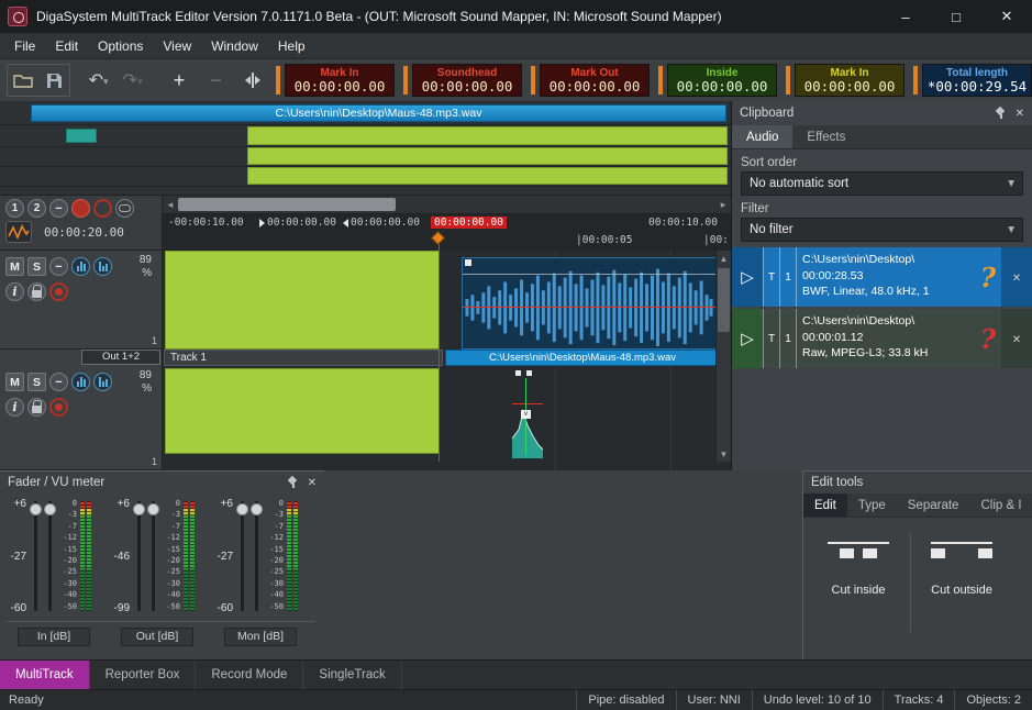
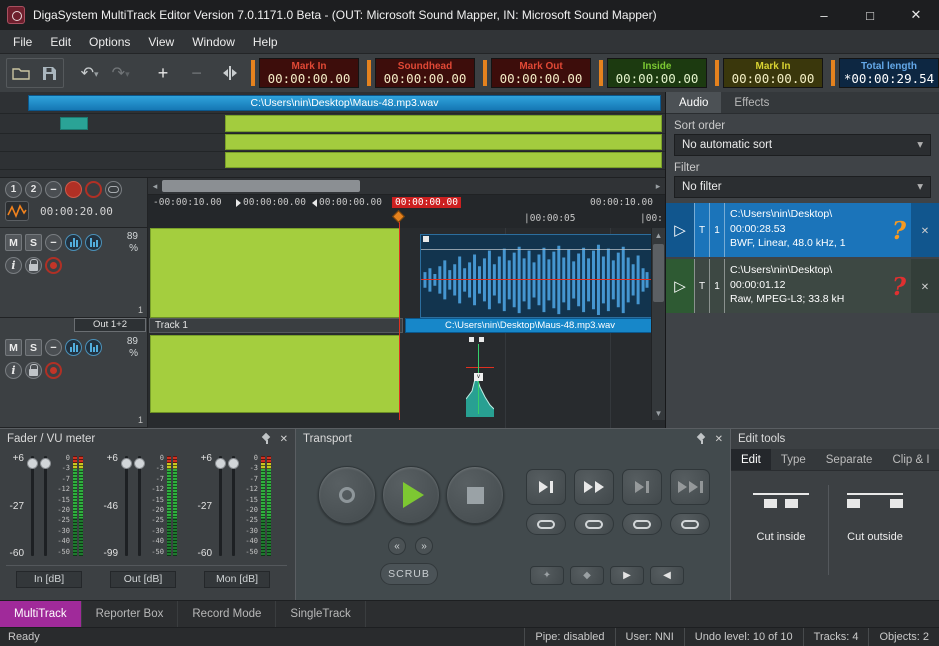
  DigaSystem MultiTrack Editor Version 7.0.1171.0 Beta - (OUT: Microsoft Sound Mapper, IN: Microsoft Sound Mapper)
  –
  □
  ✕
  File
  Edit
  Options
  View
  Window
  Help
  Mark In
  00:00:00.00
  Soundhead
  00:00:00.00
  Mark Out
  00:00:00.00
  Inside
  00:00:00.00
  Mark In
  00:00:00.00
  Total length
  *00:00:29.54
  C:\Users\nin\Desktop\Maus-48.mp3.wav
  1
  2
  00:00:20.00
  -00:00:10.00
  00:00:00.00
  00:00:00.00
  00:00:00.00
  00:00:10.00
  |00:00:05
  |00:
  M
  S
  89
  %
  1
  Out 1+2
  Track 1
  C:\Users\nin\Desktop\Maus-48.mp3.wav
  M
  S
  89
  %
  1
- Clipboard
  Audio
  Effects
  Sort order
  No automatic sort
  Filter
  No filter
  T
  1
  C:\Users\nin\Desktop\
  00:00:28.53
  BWF, Linear, 48.0 kHz, 1
  ?
  T
  1
  C:\Users\nin\Desktop\
  00:00:01.12
  Raw, MPEG-L3; 33.8 kH
  ?
  Fader / VU meter
  +6
  -27
  -60
  0
  -3
  -7
  -12
  -15
  -20
  -25
  -30
  -40
  -50
  +6
  -46
  -99
  0
  -3
  -7
  -12
  -15
  -20
  -25
  -30
  -40
  -50
  +6
  -27
  -60
  0
  -3
  -7
  -12
  -15
  -20
  -25
  -30
  -40
  -50
  In [dB]
  Out [dB]
  Mon [dB]
+ Transport
+ SCRUB
  Edit tools
  Edit
  Type
  Separate
  Clip & I
  Cut inside
  Cut outside
  MultiTrack
  Reporter Box
  Record Mode
  SingleTrack
  Ready
  Pipe: disabled
  User: NNI
  Undo level: 10 of 10
  Tracks: 4
  Objects: 2
